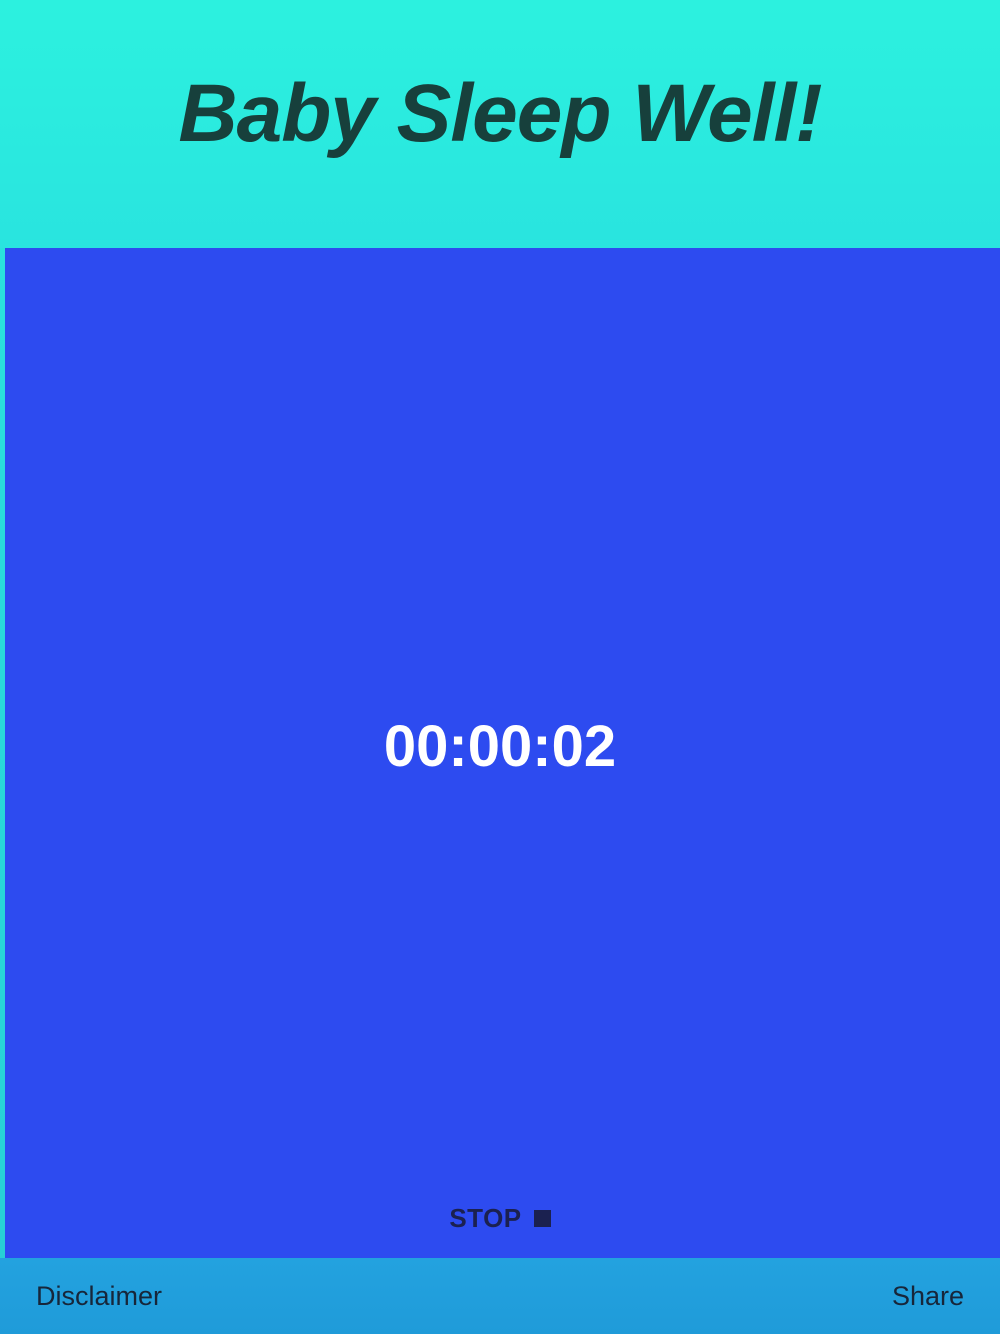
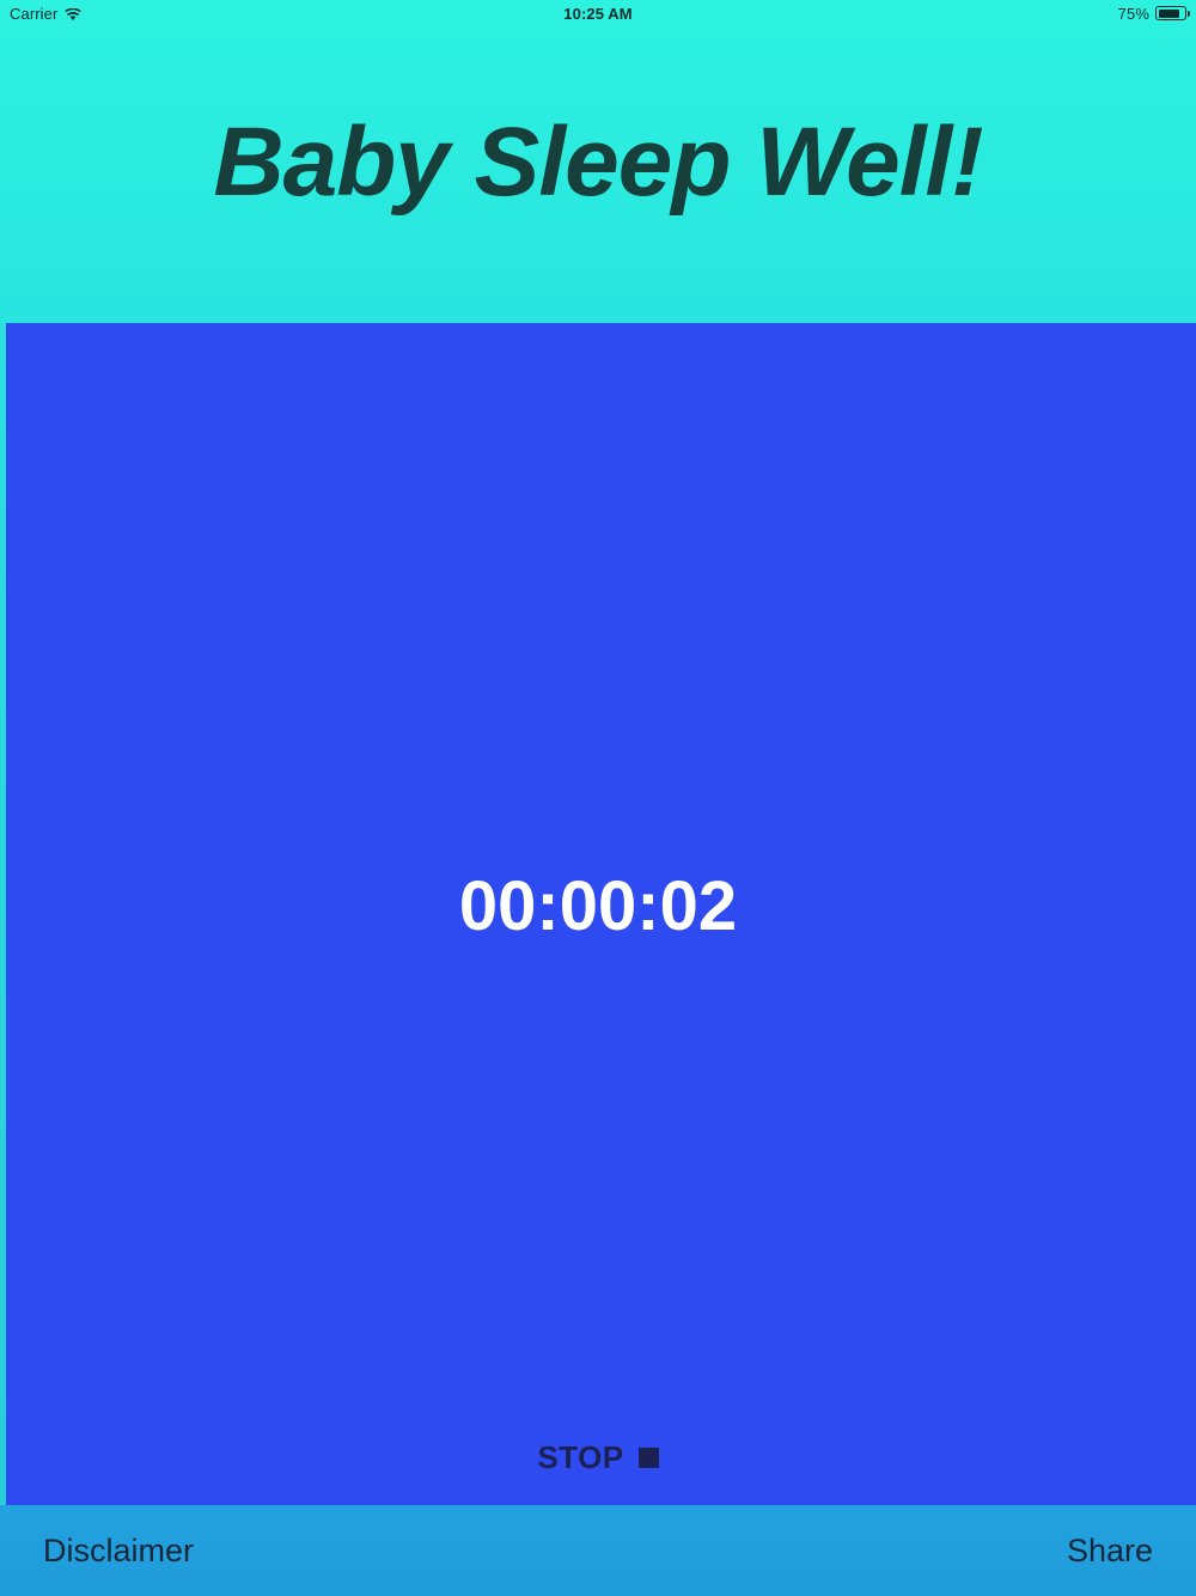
+ Carrier
+ 10:25 AM
+ 75%
  Baby Sleep Well!
  00:00:02
  STOP
  Disclaimer
  Share
